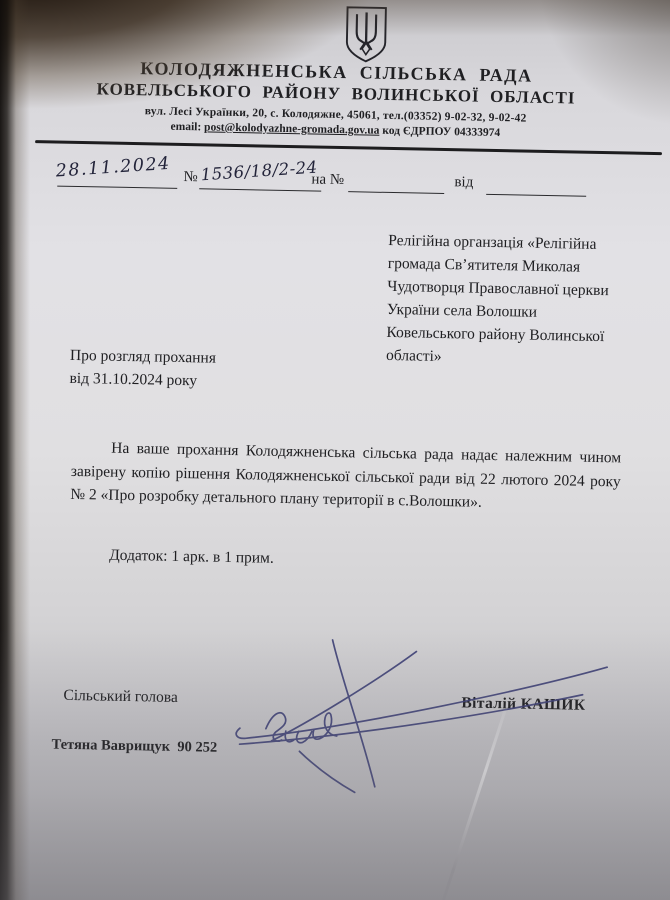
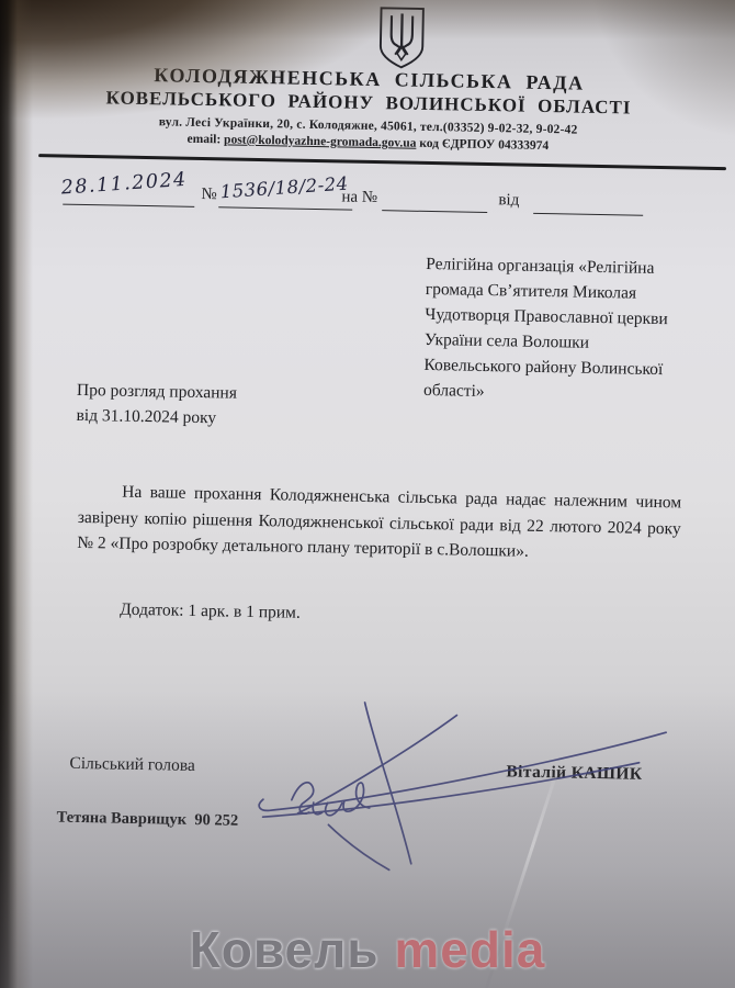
+ Ковель media
